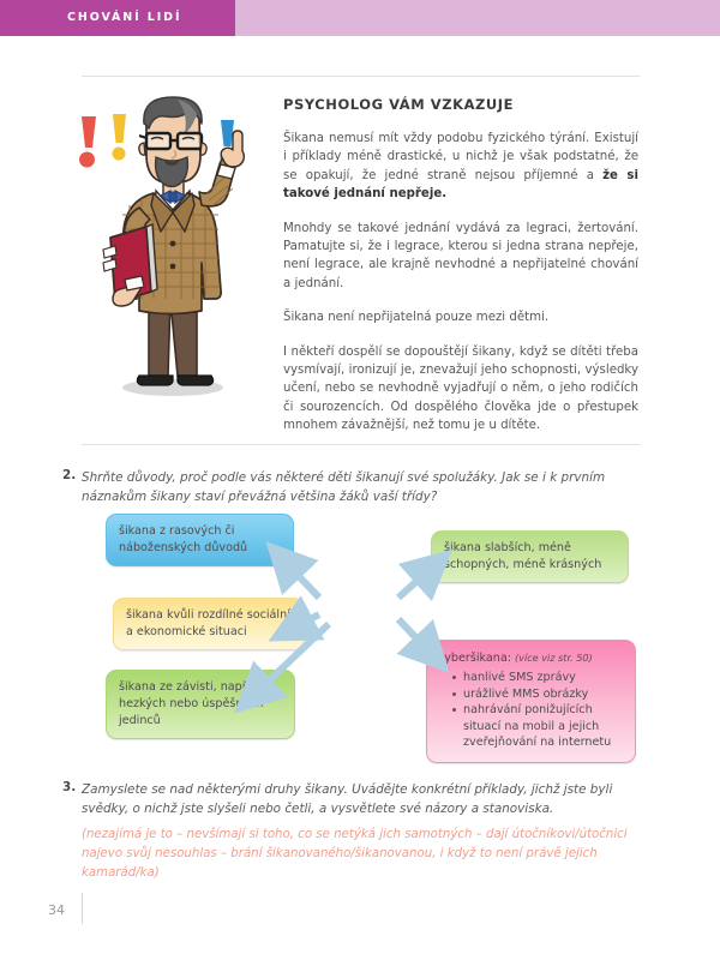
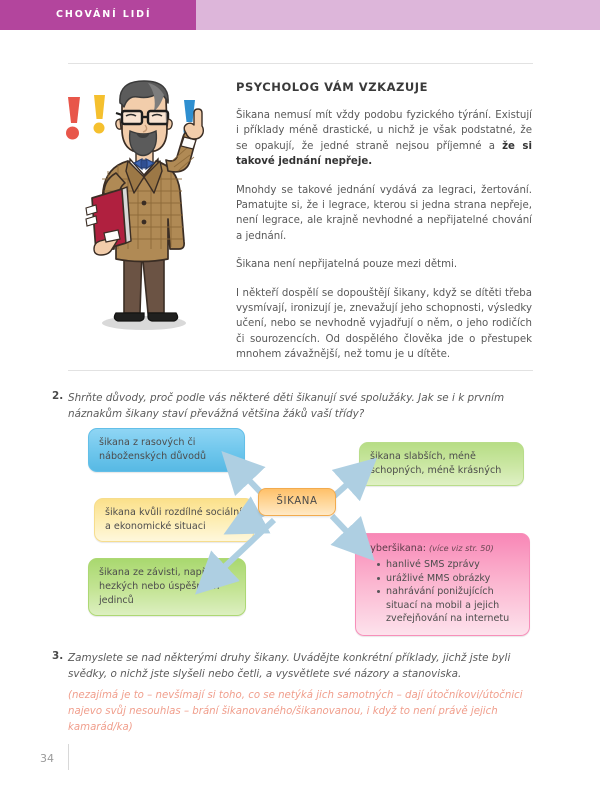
  CHOVÁNÍ LIDÍ
  PSYCHOLOG VÁM VZKAZUJE
  Šikana nemusí mít vždy podobu fyzického týrání. Existují i příklady méně drastické, u nichž je však podstatné, že se opakují, že jedné straně nejsou příjemné a že si takové jednání nepřeje.
  Mnohdy se takové jednání vydává za legraci, žertování. Pamatujte si, že i legrace, kterou si jedna strana nepřeje, není legrace, ale krajně nevhodné a nepřijatelné chování a jednání.
  Šikana není nepřijatelná pouze mezi dětmi.
  I někteří dospělí se dopouštějí šikany, když se dítěti třeba vysmívají, ironizují je, znevažují jeho schopnosti, výsledky učení, nebo se nevhodně vyjadřují o něm, o jeho rodičích či sourozencích. Od dospělého člověka jde o přestupek mnohem závažnější, než tomu je u dítěte.
  2.
  Shrňte důvody, proč podle vás některé děti šikanují své spolužáky. Jak se i k prvním náznakům šikany staví převážná většina žáků vaší třídy?
  šikana z rasových či náboženských důvodů
  šikana slabších, méně schopných, méně krásných
  šikana kvůli rozdílné sociální a ekonomické situaci
  šikana ze závisti, např. hezkých nebo úspěšnch jedinců
  kyberšikana: (více viz str. 50)
  hanlivé SMS zprávy
  urážlivé MMS obrázky
  nahrávání ponižujících situací na mobil a jejich zveřejňování na internetu
+ ŠIKANA
  3.
  Zamyslete se nad některými druhy šikany. Uvádějte konkrétní příklady, jichž jste byli svědky, o nichž jste slyšeli nebo četli, a vysvětlete své názory a stanoviska.
  (nezajímá je to – nevšímají si toho, co se netýká jich samotných – dají útočníkovi/útočnici najevo svůj nesouhlas – brání šikanovaného/šikanovanou, i když to není právě jejich kamarád/ka)
  34
